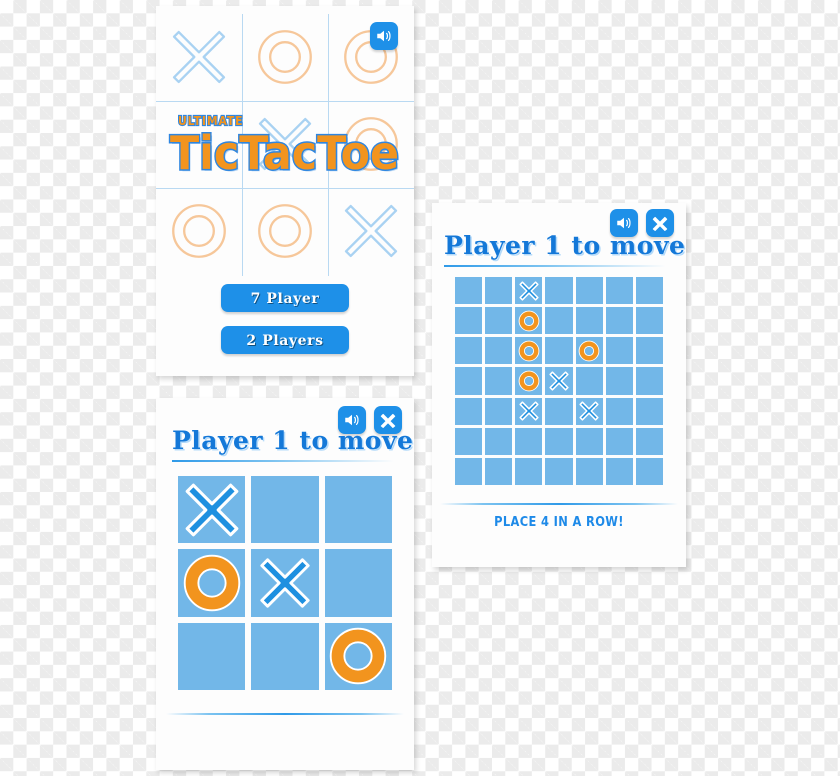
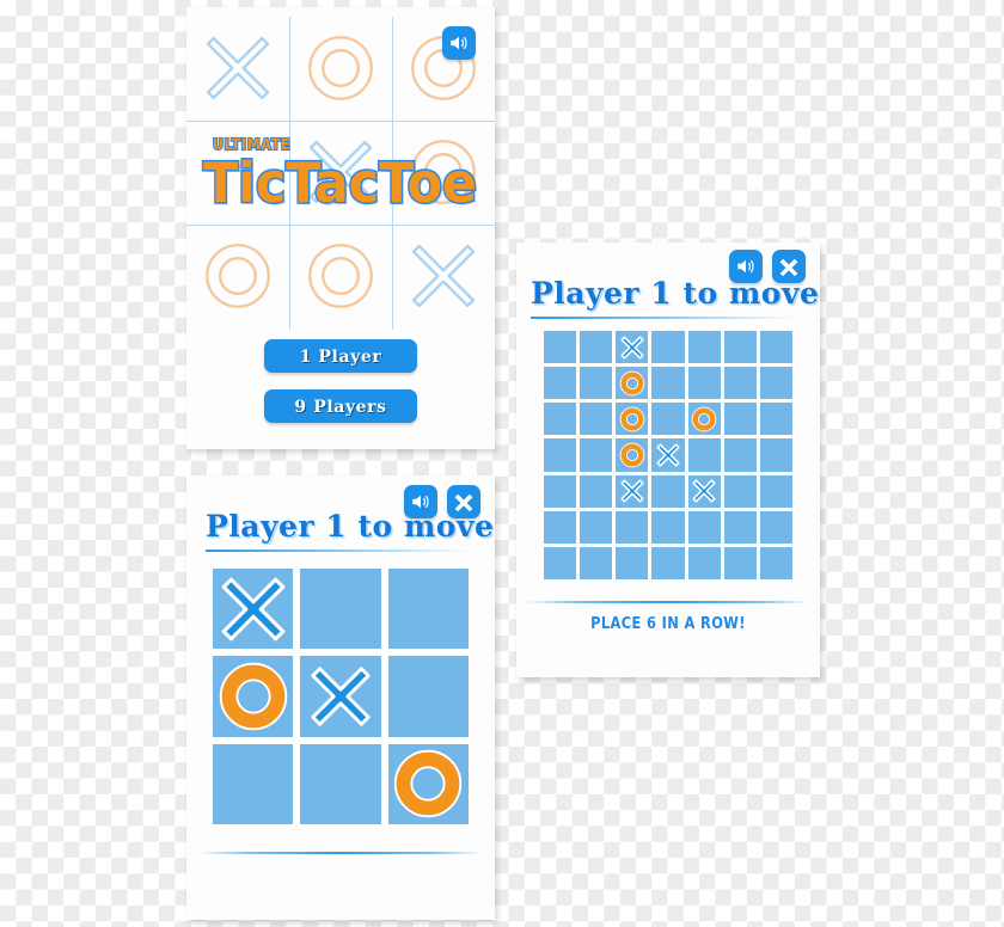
  ULTIMATE
  TicTacToe
- 7 Player
+ 1 Player
- 2 Players
+ 9 Players
  Player 1 to move
  Player 1 to move
- PLACE 4 IN A ROW!
+ PLACE 6 IN A ROW!
